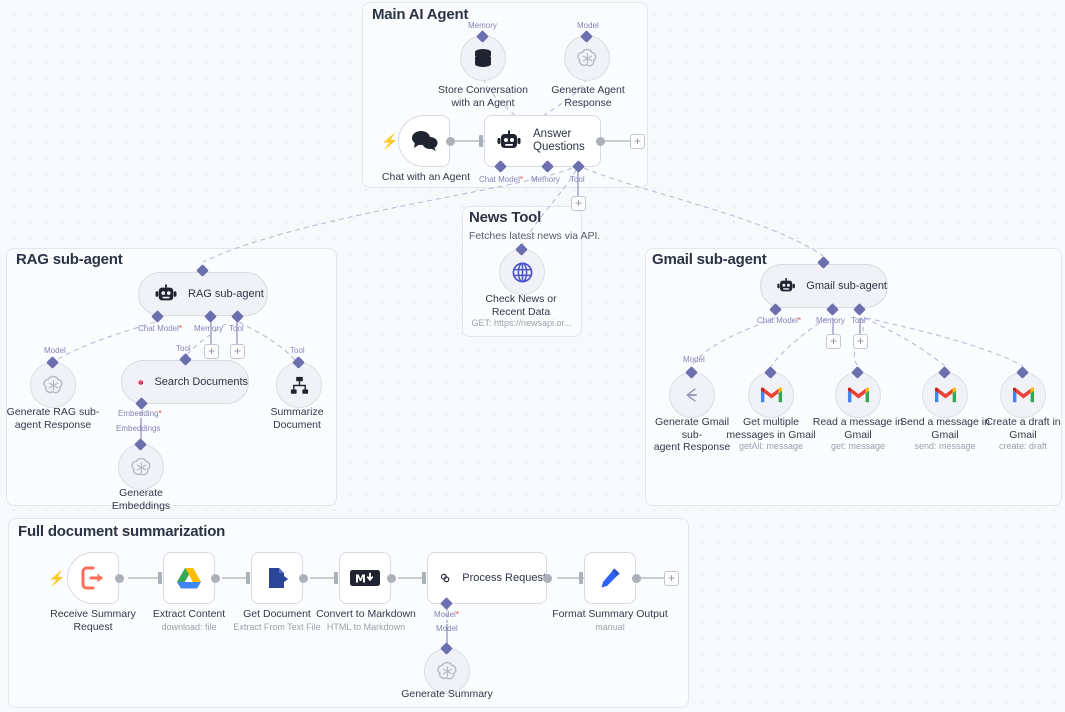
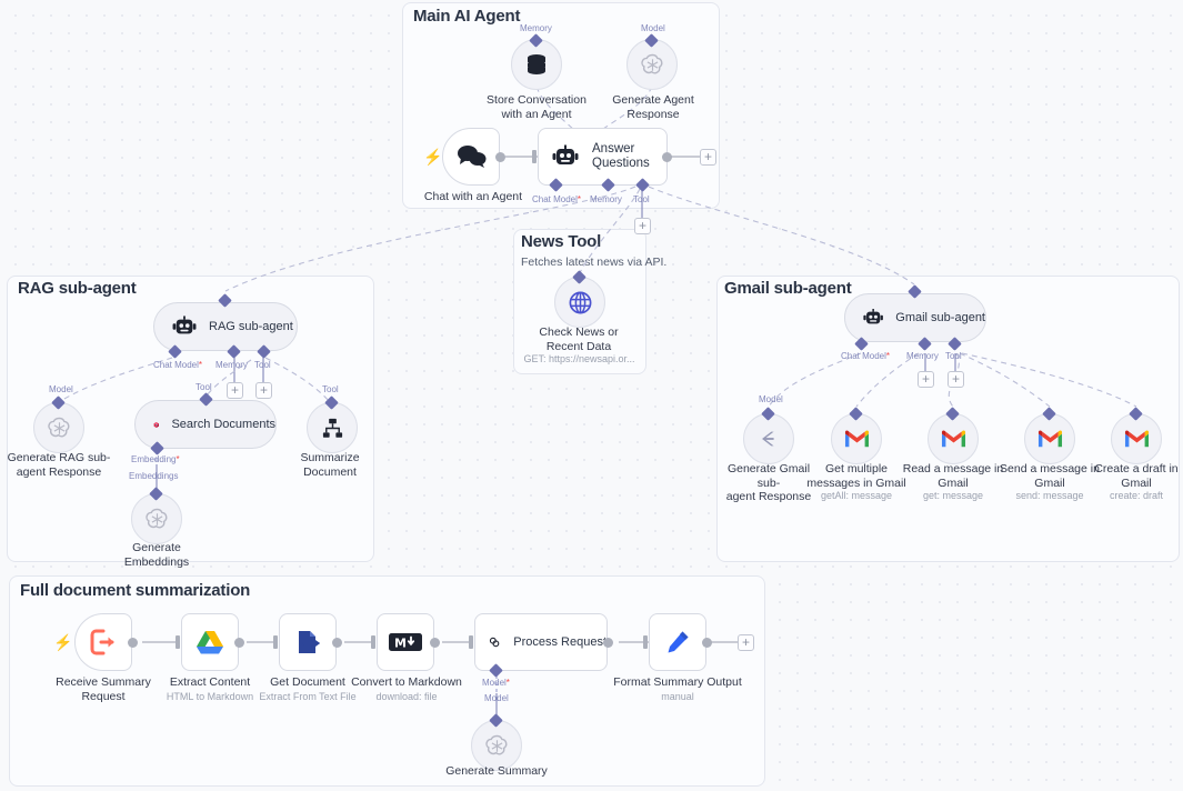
  Main AI Agent
  RAG sub-agent
  News Tool
  Fetches latest news via API.
  Gmail sub-agent
  Full document summarization
  ⚡
  Chat with an Agent
  Answer
  Questions
  +
  Chat Model*
  Memory
  Tool
  +
  Memory
  Store Conversation
  with an Agent
  Model
  Generate Agent
  Response
  RAG sub-agent
  Chat Model*
  Memory
  Tool
  +
  +
  Model
  Generate RAG sub-
  agent Response
  Search Documents
  Tool
  Embedding*
  Embeddings
  Generate
  Embeddings
  Tool
  Summarize
  Document
  Check News or
  Recent Data
  GET: https://newsapi.or...
  Gmail sub-agent
  Chat Model*
  Memory
  Tool
  +
  +
  Model
  Generate Gmail sub-
  agent Response
  Get multiple
  messages in Gmail
  getAll: message
  Read a message in
  Gmail
  get: message
  Send a message in
  Gmail
  send: message
  Create a draft in
  Gmail
  create: draft
  ⚡
  Receive Summary
  Request
  Extract Content
- download: file
+ HTML to Markdown
  Get Document
  Extract From Text File
  M
  Convert to Markdown
- HTML to Markdown
+ download: file
  Process Reques
  Model*
  Model
  Generate Summary
  +
  Format Summary Output
  manual
